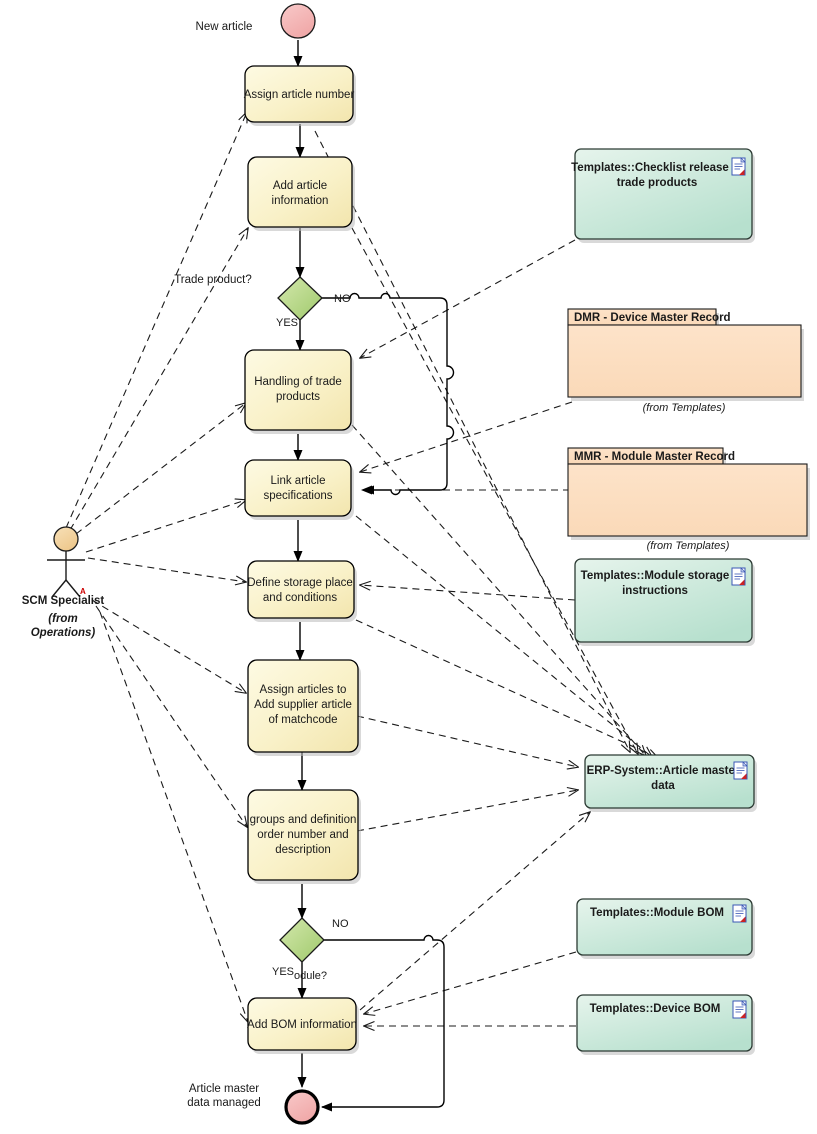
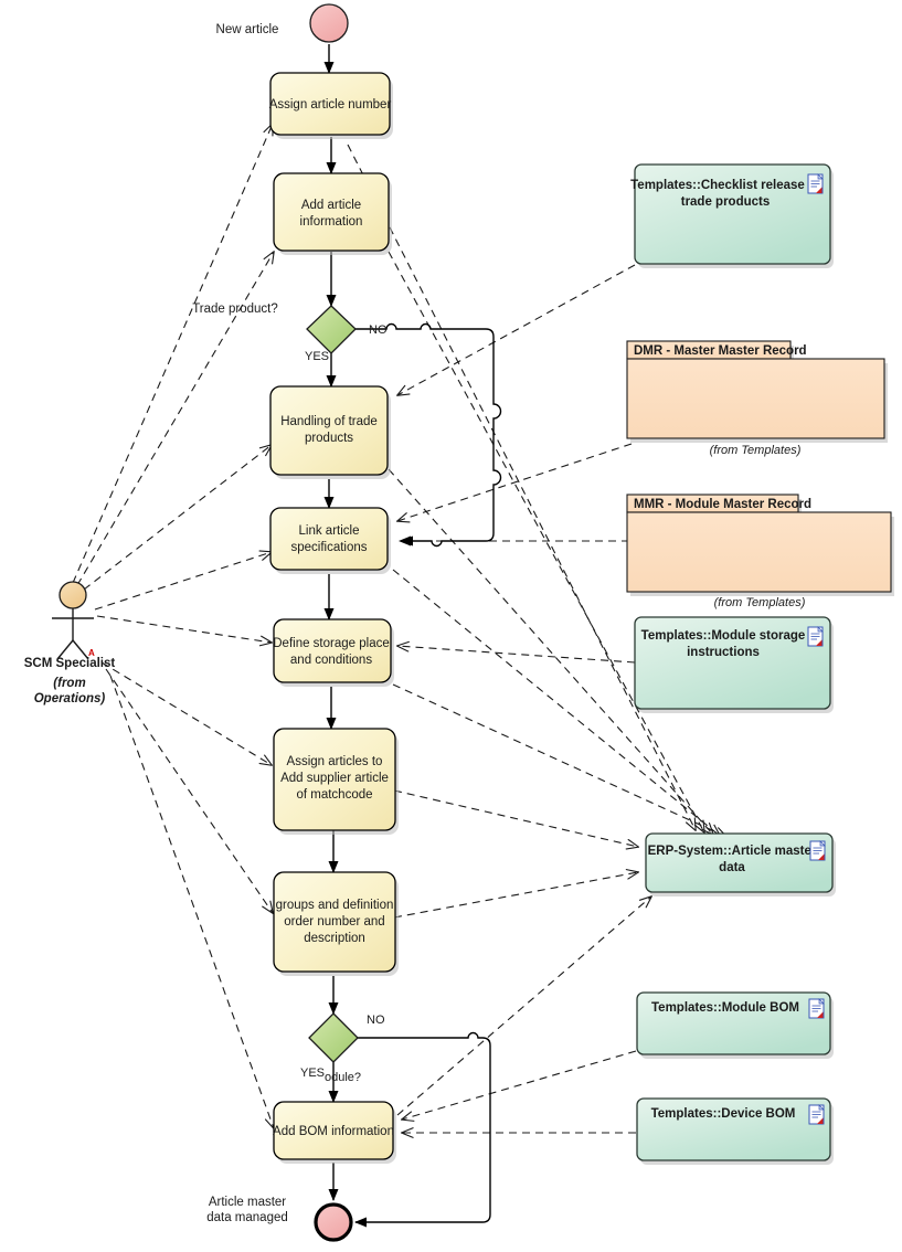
  New article
  Assign article number
  Add article
  information
  Trade product?
  NO
  YES
  Handling of trade
  products
  Link article
  specifications
  Define storage place
  and conditions
  Assign articles to
  Add supplier article
  of matchcode
  groups and definition
  order number and
  description
  NO
  YES
  odule?
  Add BOM information
  Article master
  data managed
  SCM Specialist
  A
  (from
  Operations)
  Templates::Checklist release
  trade products
- DMR - Device Master Record
+ DMR - Master Master Record
  (from Templates)
  MMR - Module Master Record
  (from Templates)
  Templates::Module storage
  instructions
  ERP-System::Article maste
  data
  Templates::Module BOM
  Templates::Device BOM
